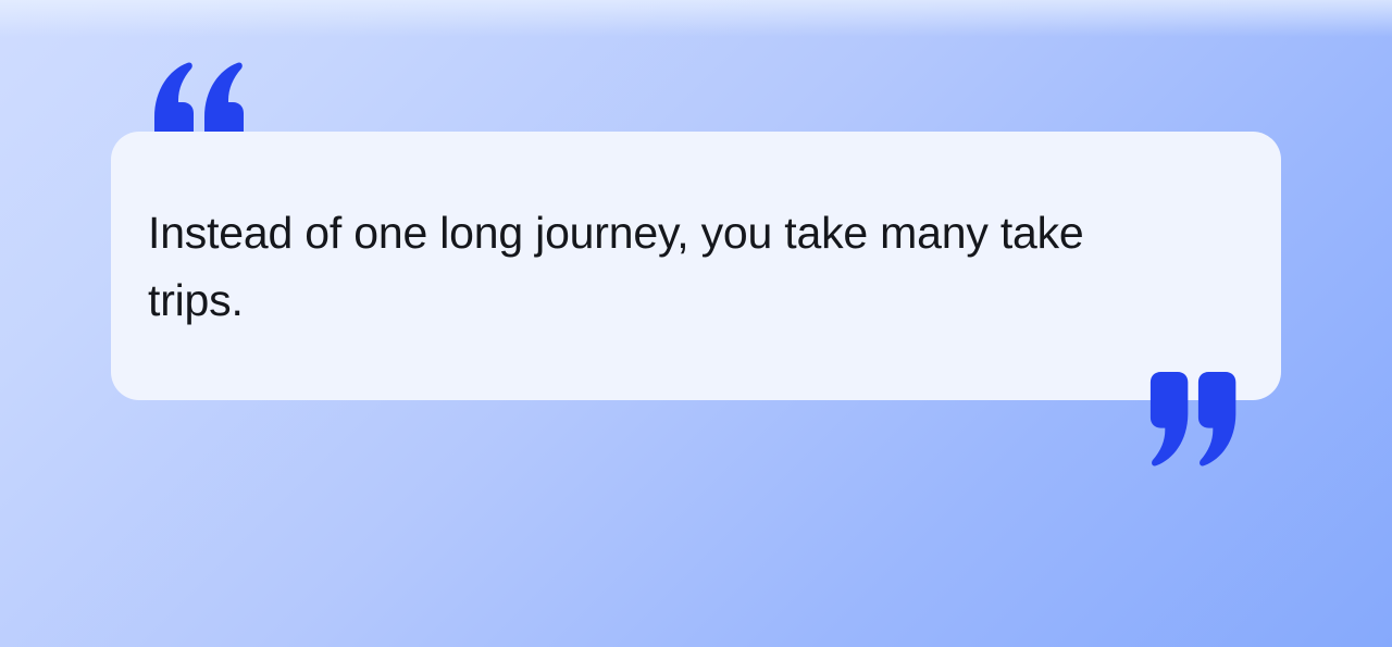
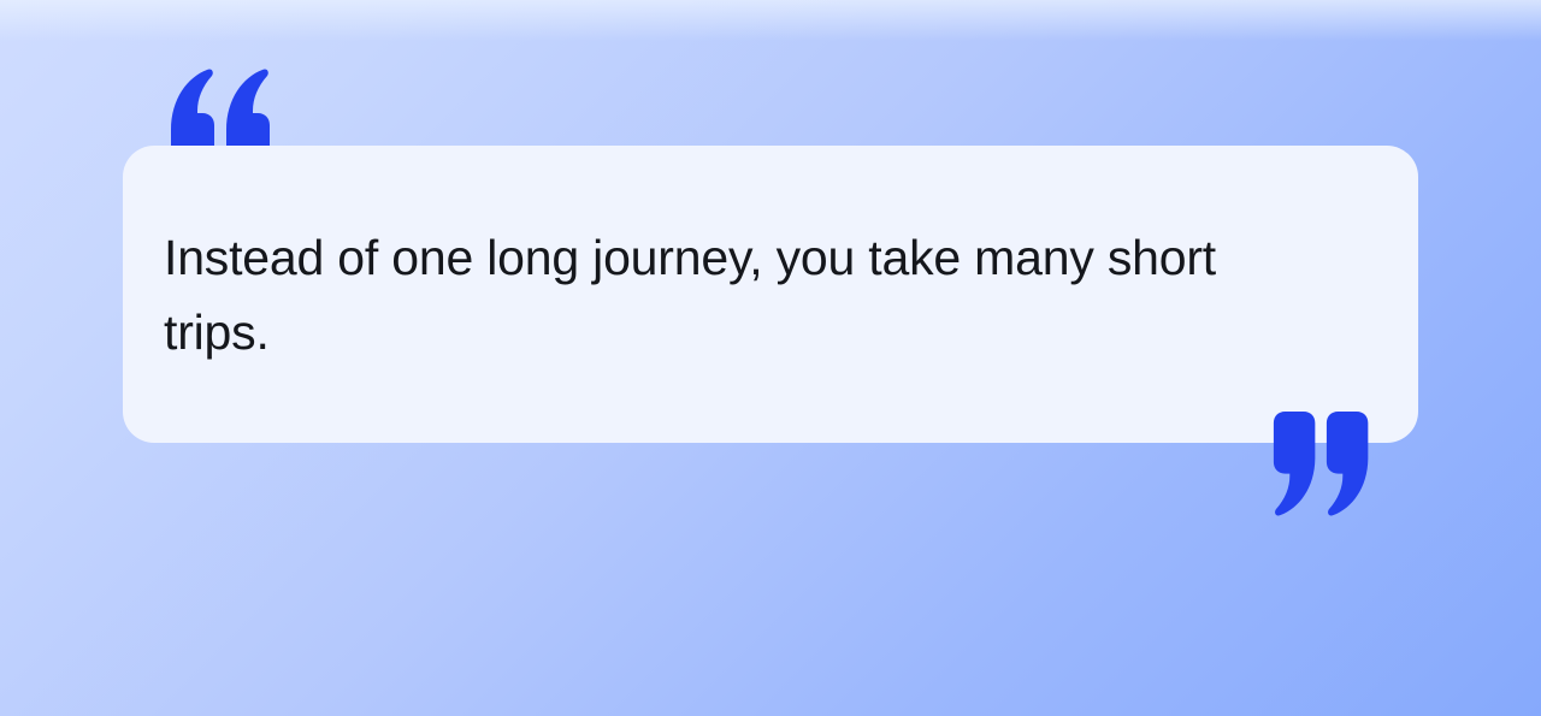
- Instead of one long journey, you take many take trips.
+ Instead of one long journey, you take many short trips.
